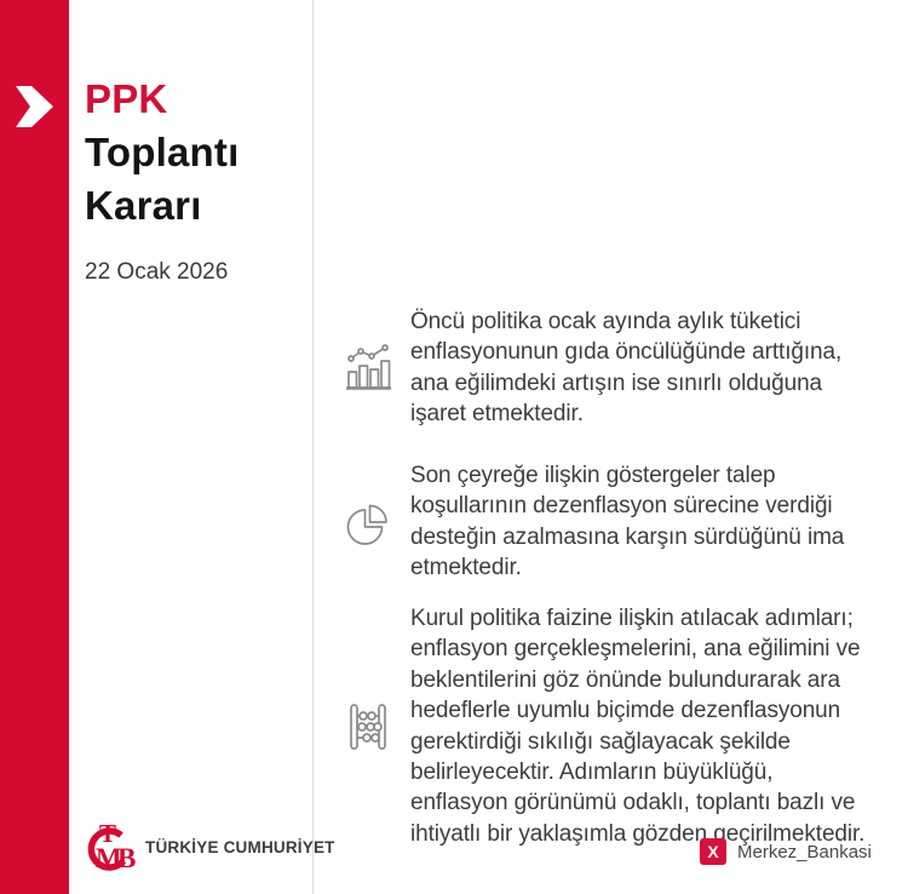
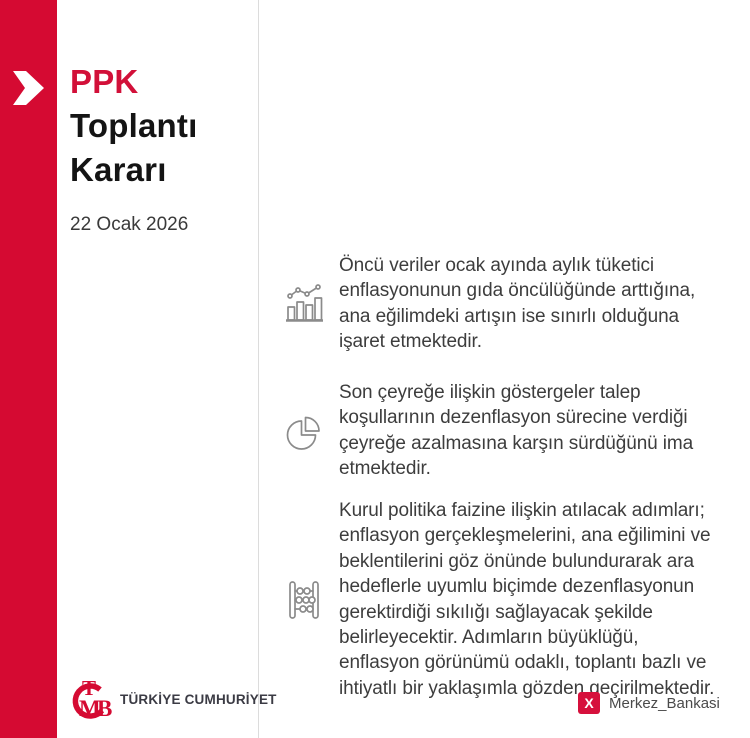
  PPK
  Toplantı
  Kararı
  22 Ocak 2026
  T
  M
  B
  TÜRKİYE CUMHURİYET
- Öncü politika ocak ayında aylık tüketici enflasyonunun gıda öncülüğünde arttığına, ana eğilimdeki artışın ise sınırlı olduğuna işaret etmektedir.
+ Öncü veriler ocak ayında aylık tüketici enflasyonunun gıda öncülüğünde arttığına, ana eğilimdeki artışın ise sınırlı olduğuna işaret etmektedir.
- Son çeyreğe ilişkin göstergeler talep koşullarının dezenflasyon sürecine verdiği desteğin azalmasına karşın sürdüğünü ima etmektedir.
+ Son çeyreğe ilişkin göstergeler talep koşullarının dezenflasyon sürecine verdiği çeyreğe azalmasına karşın sürdüğünü ima etmektedir.
  Kurul politika faizine ilişkin atılacak adımları; enflasyon gerçekleşmelerini, ana eğilimini ve beklentilerini göz önünde bulundurarak ara hedeflerle uyumlu biçimde dezenflasyonun gerektirdiği sıkılığı sağlayacak şekilde belirleyecektir. Adımların büyüklüğü, enflasyon görünümü odaklı, toplantı bazlı ve ihtiyatlı bir yaklaşımla gözden geçirilmektedir.
  X
  Merkez_Bankasi
